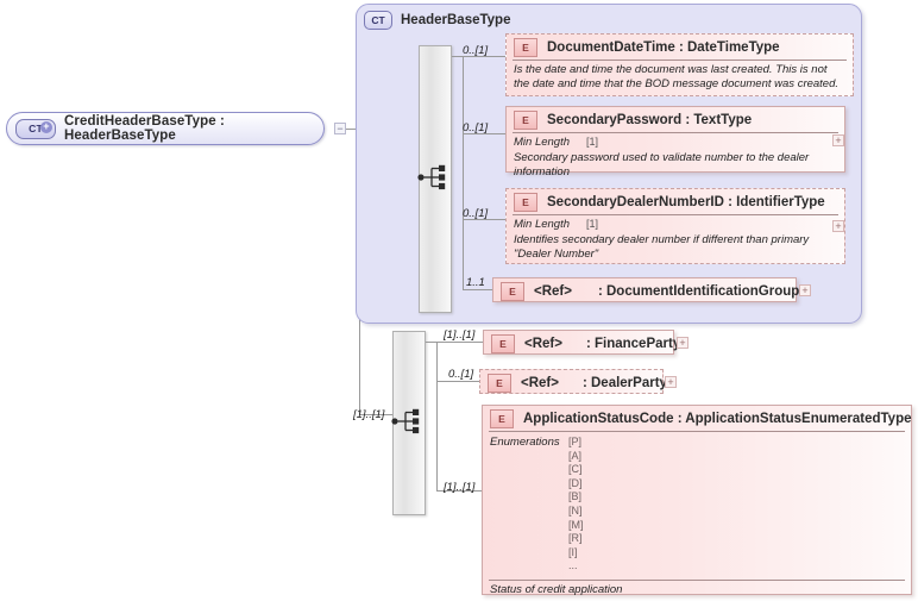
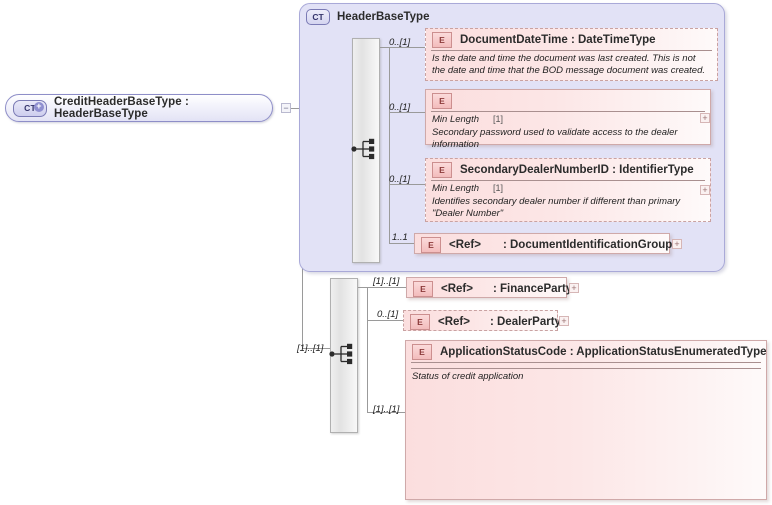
  +
  CreditHeaderBaseType : HeaderBaseType
  −
  [1]..[1]
  CT
  HeaderBaseType
  0..[1]
  E
  DocumentDateTime : DateTimeType
  Is the date and time the document was last created. This is not the date and time that the BOD message document was created.
  0..[1]
  E
- SecondaryPassword : TextType
  Min Length
  [1]
- Secondary password used to validate number to the dealer information
+ Secondary password used to validate access to the dealer information
  +
  0..[1]
  E
  SecondaryDealerNumberID : IdentifierType
  Min Length
  [1]
  Identifies secondary dealer number if different than primary "Dealer Number"
  +
  1..1
  E
  <Ref>
  : DocumentIdentificationGroup
  +
  [1]..[1]
  E
  <Ref>
  : FinancePart
  +
  0..[1]
  E
  <Ref>
  : DealerParty
  +
  [1]..[1]
  E
  ApplicationStatusCode : ApplicationStatusEnumeratedType
- Enumerations
- [P]
- [A]
- [C]
- [D]
- [B]
- [N]
- [M]
- [R]
- [I]
- ...
  Status of credit application
